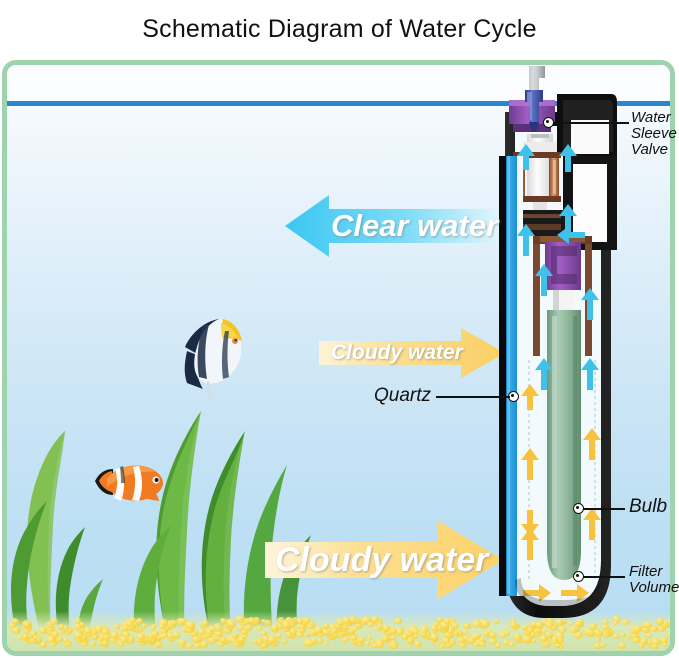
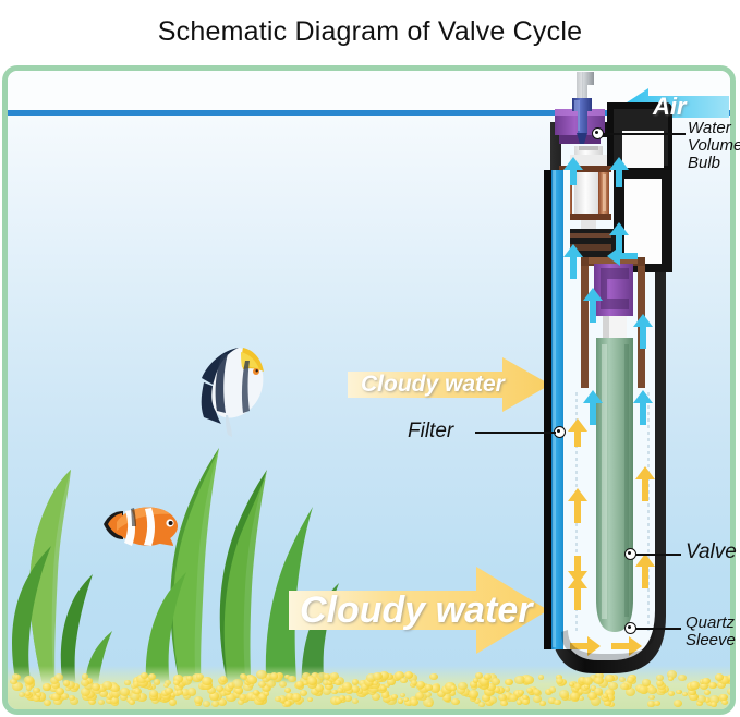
- Schematic Diagram of Water Cycle
+ Schematic Diagram of Valve Cycle
- Clear water
  Cloudy water
  Cloudy water
+ Air
  Water
- Sleeve
+ Volume
- Valve
+ Bulb
- Quartz
+ Filter
- Bulb
+ Valve
- Filter
+ Quartz
- Volume
+ Sleeve
